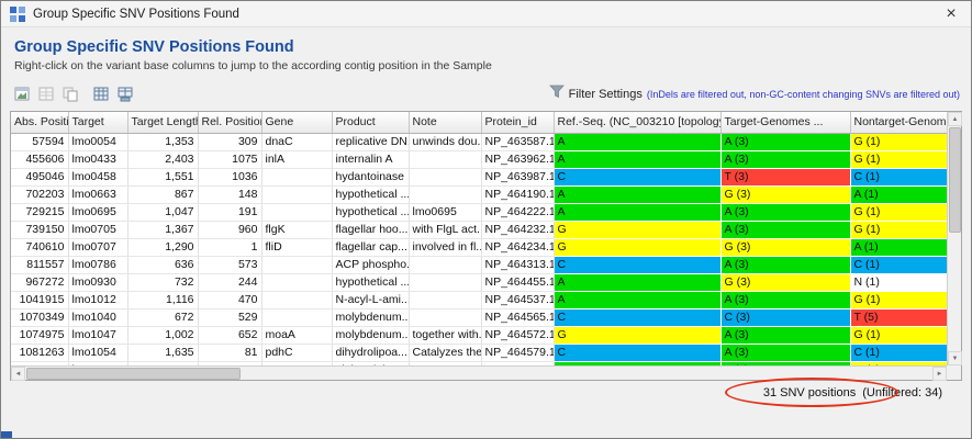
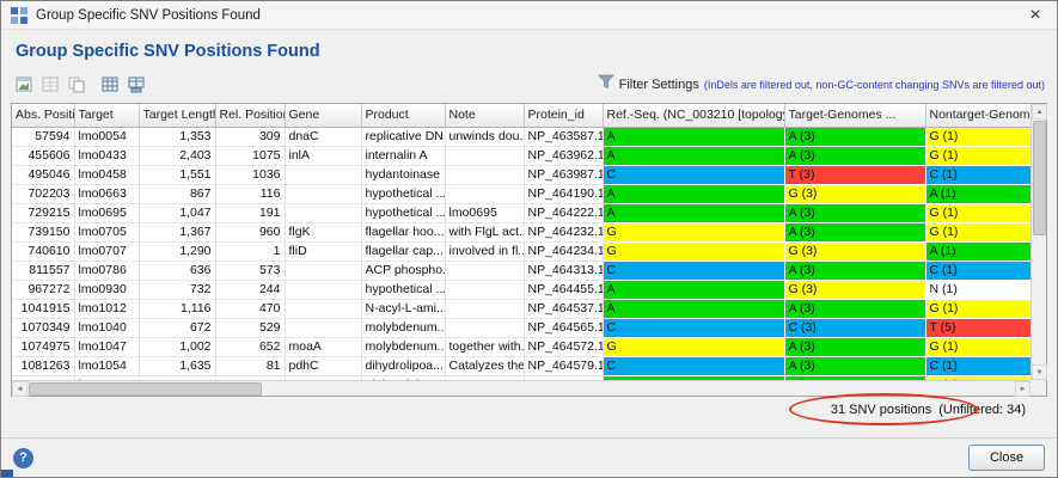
  Group Specific SNV Positions Found
  ×
  Group Specific SNV Positions Found
- Right-click on the variant base columns to jump to the according contig position in the Sample
  Filter Settings
  (InDels are filtered out, non-GC-content changing SNVs are filtered out)
  Abs. Positi	Target	Target Lengt	Rel. Positio	Gene	Product	Note	Protein_id	Ref.-Seq. (NC_003210 [topolog	Target-Genomes ...	Nontarget-Genom
  57594	lmo0054	1,353	309	dnaC	replicative DN	unwinds dou.	NP_463587.1	A	A (3)	G (1)
  455606	lmo0433	2,403	1075	inlA	internalin A		NP_463962.1	A	A (3)	G (1)
  495046	lmo0458	1,551	1036		hydantoinase		NP_463987.1	C	T (3)	C (1)
- 702203	lmo0663	867	148		hypothetical ..		NP_464190.1	A	G (3)	A (1)
+ 702203	lmo0663	867	116		hypothetical ..		NP_464190.1	A	G (3)	A (1)
  729215	lmo0695	1,047	191		hypothetical ..	lmo0695	NP_464222.1	A	A (3)	G (1)
  739150	lmo0705	1,367	960	flgK	flagellar hoo...	with FlgL act.	NP_464232.1	G	A (3)	G (1)
  740610	lmo0707	1,290	1	fliD	flagellar cap...	involved in fl.	NP_464234.1	G	G (3)	A (1)
  811557	lmo0786	636	573		ACP phospho		NP_464313.1	C	A (3)	C (1)
  967272	lmo0930	732	244		hypothetical ..		NP_464455.1	A	G (3)	N (1)
  1041915	lmo1012	1,116	470		N-acyl-L-ami..		NP_464537.1	A	A (3)	G (1)
  1070349	lmo1040	672	529		molybdenum..		NP_464565.1	C	C (3)	T (5)
  1074975	lmo1047	1,002	652	moaA	molybdenum..	together with.	NP_464572.1	G	A (3)	G (1)
  1081263	lmo1054	1,635	81	pdhC	dihydrolipoa...	Catalyzes the	NP_464579.1	C	A (3)	C (1)
  31 SNV positions
  (Unfiltered: 34)
+ ?
+ Close
